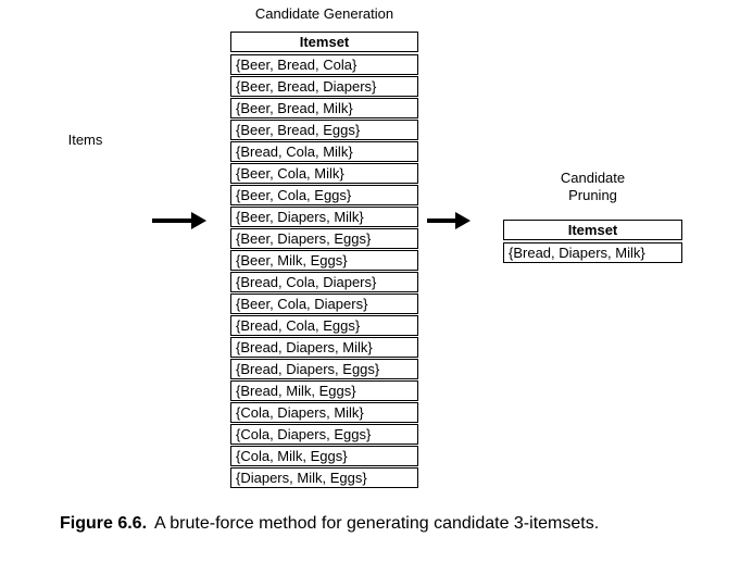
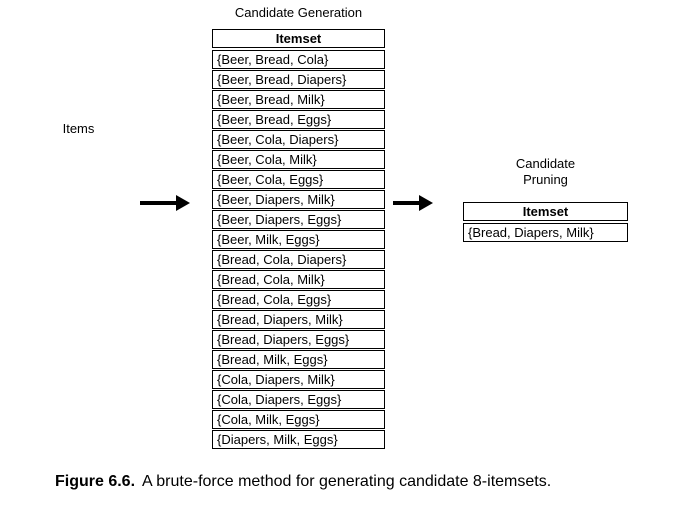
  Items
  Candidate Generation
  Itemset
  {Beer, Bread, Cola}
  {Beer, Bread, Diapers}
  {Beer, Bread, Milk}
  {Beer, Bread, Eggs}
- {Bread, Cola, Milk}
+ {Beer, Cola, Diapers}
  {Beer, Cola, Milk}
  {Beer, Cola, Eggs}
  {Beer, Diapers, Milk}
  {Beer, Diapers, Eggs}
  {Beer, Milk, Eggs}
  {Bread, Cola, Diapers}
- {Beer, Cola, Diapers}
+ {Bread, Cola, Milk}
  {Bread, Cola, Eggs}
  {Bread, Diapers, Milk}
  {Bread, Diapers, Eggs}
  {Bread, Milk, Eggs}
  {Cola, Diapers, Milk}
  {Cola, Diapers, Eggs}
  {Cola, Milk, Eggs}
  {Diapers, Milk, Eggs}
  Candidate
  Pruning
  Itemset
  {Bread, Diapers, Milk}
- Figure 6.6. A brute-force method for generating candidate 3-itemsets.
+ Figure 6.6. A brute-force method for generating candidate 8-itemsets.
